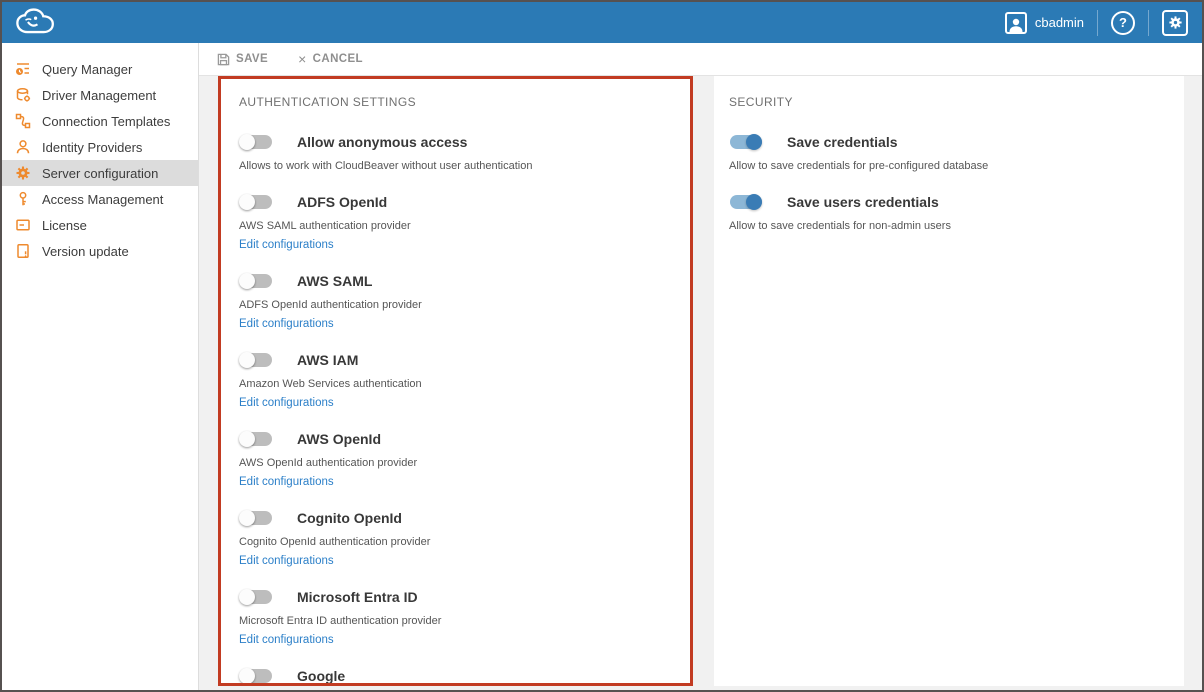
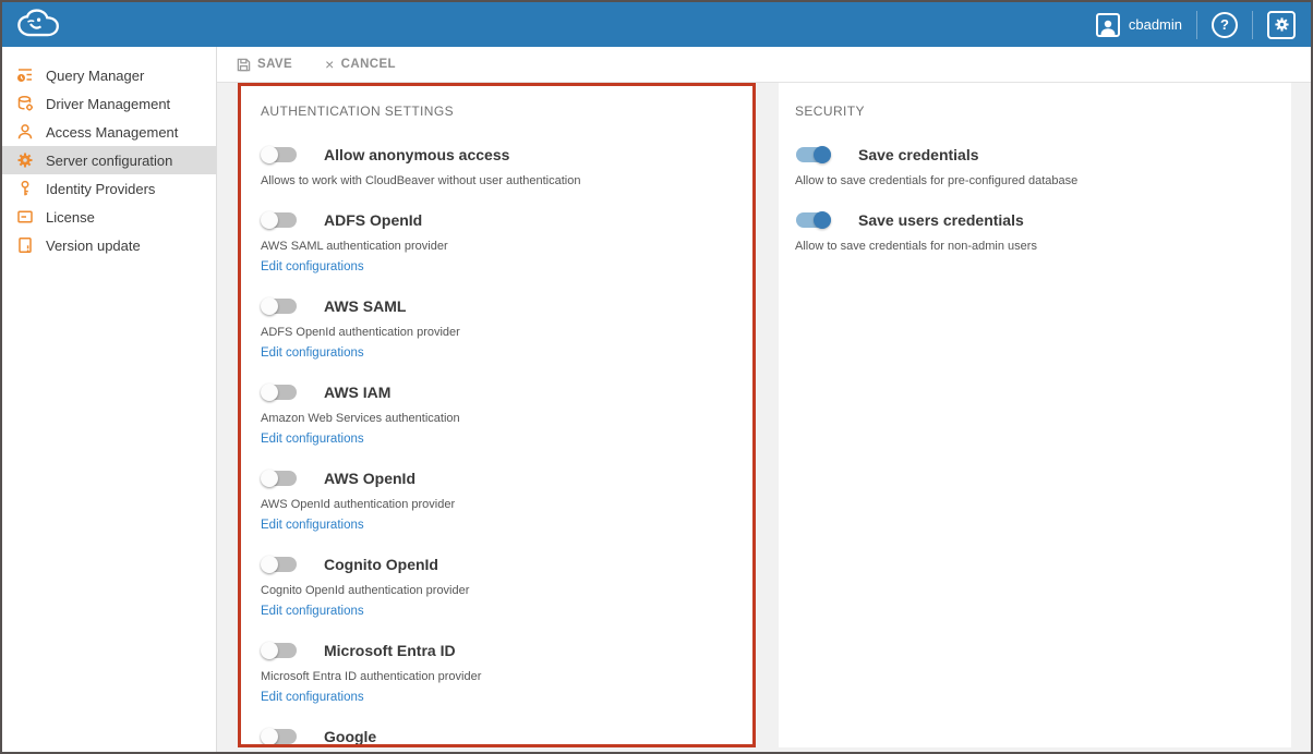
  cbadmin
  ?
  Query Manager
  Driver Management
- Connection Templates
- Identity Providers
+ Access Management
  Server configuration
- Access Management
+ Identity Providers
  License
  Version update
  SAVE
  ×
  CANCEL
  AUTHENTICATION SETTINGS
  Allow anonymous access
  Allows to work with CloudBeaver without user authentication
  ADFS OpenId
  AWS SAML authentication provider
  Edit configurations
  AWS SAML
  ADFS OpenId authentication provider
  Edit configurations
  AWS IAM
  Amazon Web Services authentication
  Edit configurations
  AWS OpenId
  AWS OpenId authentication provider
  Edit configurations
  Cognito OpenId
  Cognito OpenId authentication provider
  Edit configurations
  Microsoft Entra ID
  Microsoft Entra ID authentication provider
  Edit configurations
  Google
  SECURITY
  Save credentials
  Allow to save credentials for pre-configured database
  Save users credentials
  Allow to save credentials for non-admin users
